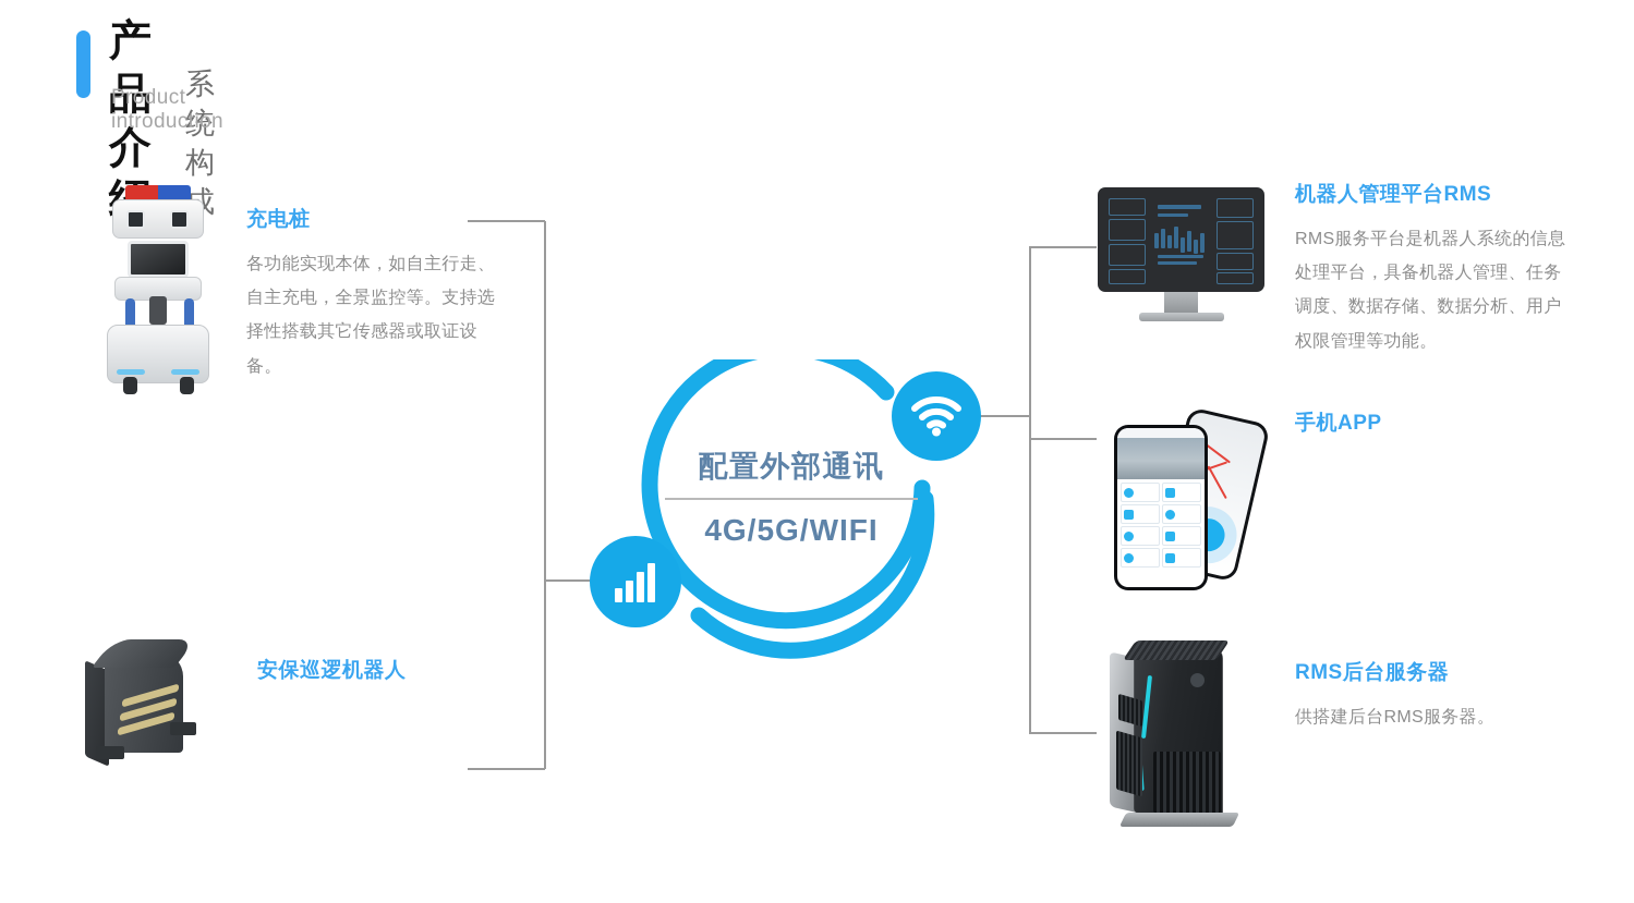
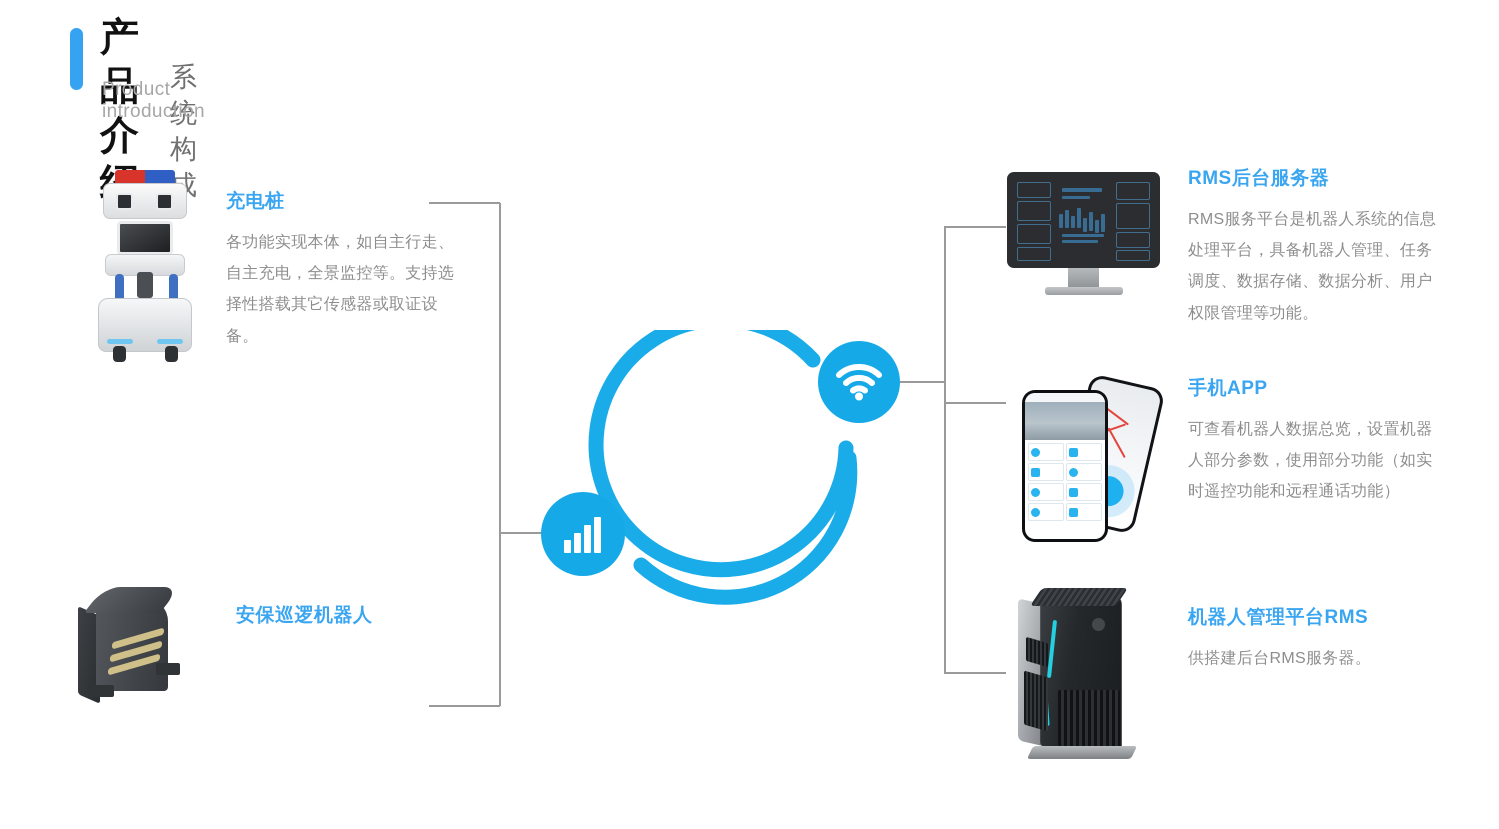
  产品介
  系统构
  Product introduction
- 配置外部通讯
- 4G/5G/WIFI
  充电桩
  各功能实现本体，如自主行走、自主充电，全景监控等。支持选择性搭载其它传感器或取证设备。
  安保巡逻机器人
- 机器人管理平台RMS
+ RMS后台服务器
  RMS服务平台是机器人系统的信息处理平台，具备机器人管理、任务调度、数据存储、数据分析、用户权限管理等功能。
  手机APP
+ 可查看机器人数据总览，设置机器人部分参数，使用部分功能（如实时遥控功能和远程通话功能）
- RMS后台服务器
+ 机器人管理平台RMS
  供搭建后台RMS服务器。
